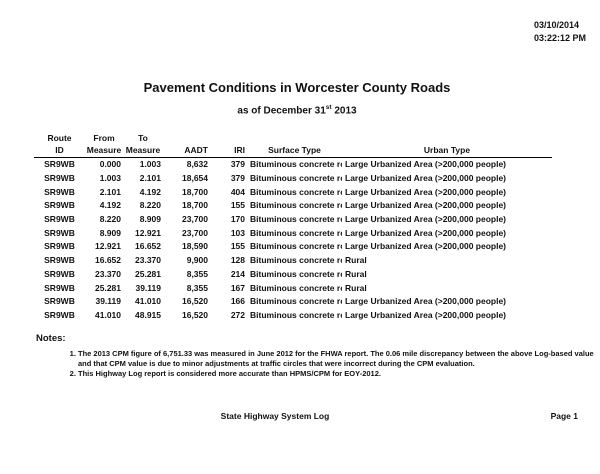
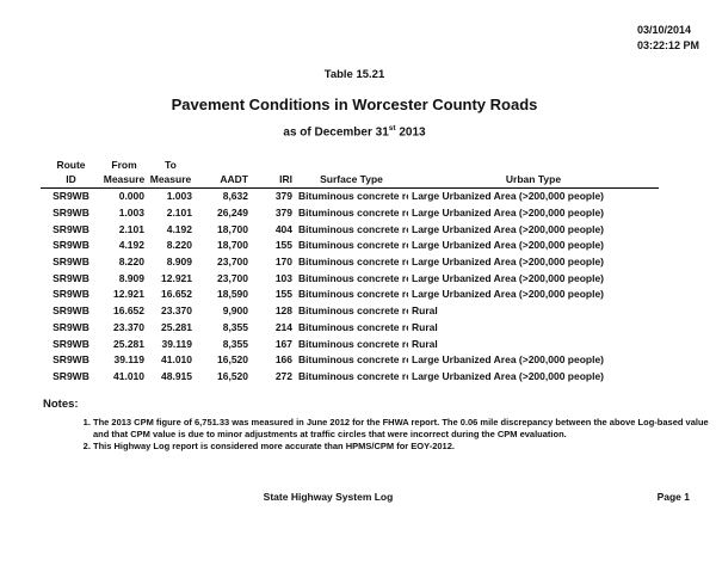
  03/10/2014
  03:22:12 PM
+ Table 15.21
  Pavement Conditions in Worcester County Roads
  as of December 31 2013
  Route	From	To
  ID	Measure	Measure	AADT	IRI	Surface Type	Urban Type
  SR9WB	0.000	1.003	8,632	379	Bituminous concrete r	Large Urbanized Area (>200,000 people)
- SR9WB	1.003	2.101	18,654	379	Bituminous concrete r	Large Urbanized Area (>200,000 people)
+ SR9WB	1.003	2.101	26,249	379	Bituminous concrete r	Large Urbanized Area (>200,000 people)
  SR9WB	2.101	4.192	18,700	404	Bituminous concrete r	Large Urbanized Area (>200,000 people)
  SR9WB	4.192	8.220	18,700	155	Bituminous concrete r	Large Urbanized Area (>200,000 people)
  SR9WB	8.220	8.909	23,700	170	Bituminous concrete r	Large Urbanized Area (>200,000 people)
  SR9WB	8.909	12.921	23,700	103	Bituminous concrete r	Large Urbanized Area (>200,000 people)
  SR9WB	12.921	16.652	18,590	155	Bituminous concrete r	Large Urbanized Area (>200,000 people)
  SR9WB	16.652	23.370	9,900	128	Bituminous concrete r	Rural
  SR9WB	23.370	25.281	8,355	214	Bituminous concrete r	Rural
  SR9WB	25.281	39.119	8,355	167	Bituminous concrete r	Rural
  SR9WB	39.119	41.010	16,520	166	Bituminous concrete r	Large Urbanized Area (>200,000 people)
  SR9WB	41.010	48.915	16,520	272	Bituminous concrete r	Large Urbanized Area (>200,000 people)
  Notes:
  The 2013 CPM figure of 6,751.33 was measured in June 2012 for the FHWA report. The 0.06 mile discrepancy between the above Log-based value and that CPM value is due to minor adjustments at traffic circles that were incorrect during the CPM evaluation.
  This Highway Log report is considered more accurate than HPMS/CPM for EOY-2012.
  State Highway System Log
  Page 1
